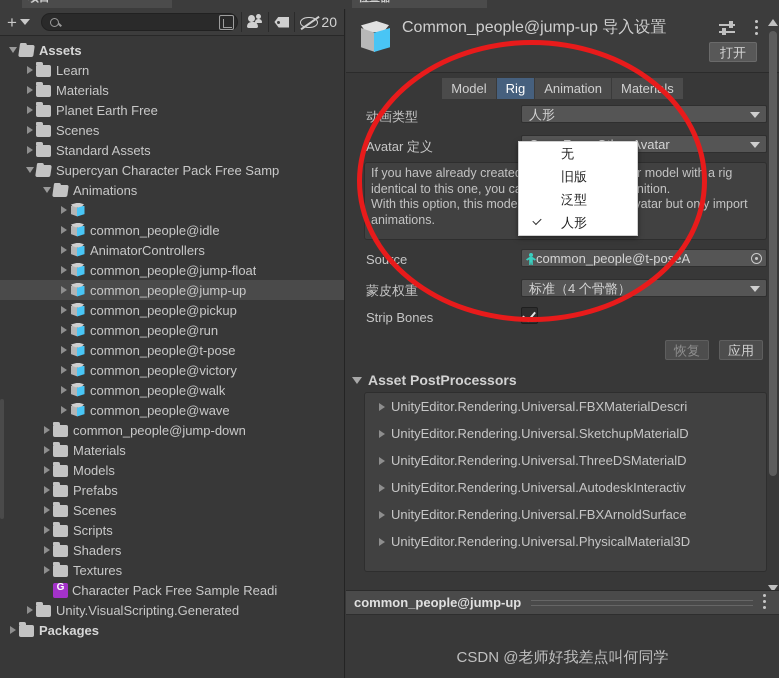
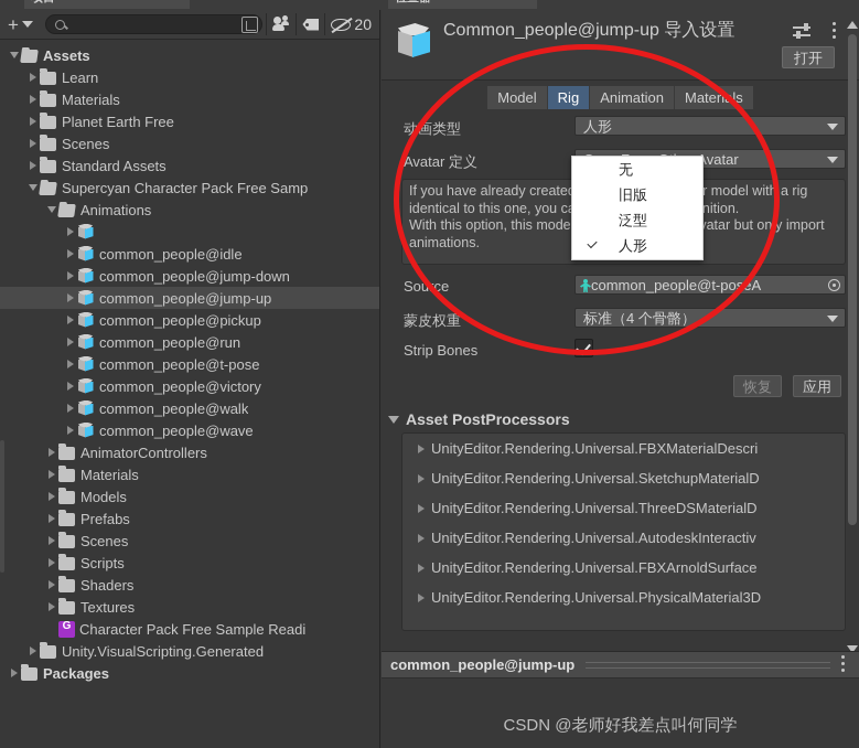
  +
  20
  Assets
  Learn
  Materials
  Planet Earth Free
  Scenes
  Standard Assets
  Supercyan Character Pack Free Samp
  Animations
  common_people@idle
- AnimatorControllers
+ common_people@jump-down
- common_people@jump-float
  common_people@jump-up
  common_people@pickup
  common_people@run
  common_people@t-pose
  common_people@victory
  common_people@walk
  common_people@wave
- common_people@jump-down
+ AnimatorControllers
  Materials
  Models
  Prefabs
  Scenes
  Scripts
  Shaders
  Textures
  Character Pack Free Sample Readi
  Unity.VisualScripting.Generated
  Packages
  Common_people@jump-up 导入设置
  打开
  Model
  Rig
  Animation
  Materials
  动画类型
  人形
  Avatar 定义
  With this option, this modeatar but only import animations.
  Source
  common_people@t-poseA
  蒙皮权重
  标准（4 个骨骼）
  Strip Bones
  恢复
  应用
  Asset PostProcessors
  UnityEditor.Rendering.Universal.FBXMaterialDescri
  UnityEditor.Rendering.Universal.SketchupMaterialD
  UnityEditor.Rendering.Universal.ThreeDSMaterialD
  UnityEditor.Rendering.Universal.AutodeskInteractiv
  UnityEditor.Rendering.Universal.FBXArnoldSurface
  UnityEditor.Rendering.Universal.PhysicalMaterial3D
  common_people@jump-up
  CSDN @老师好我差点叫何同学
  无
  旧版
  泛型
  人形
